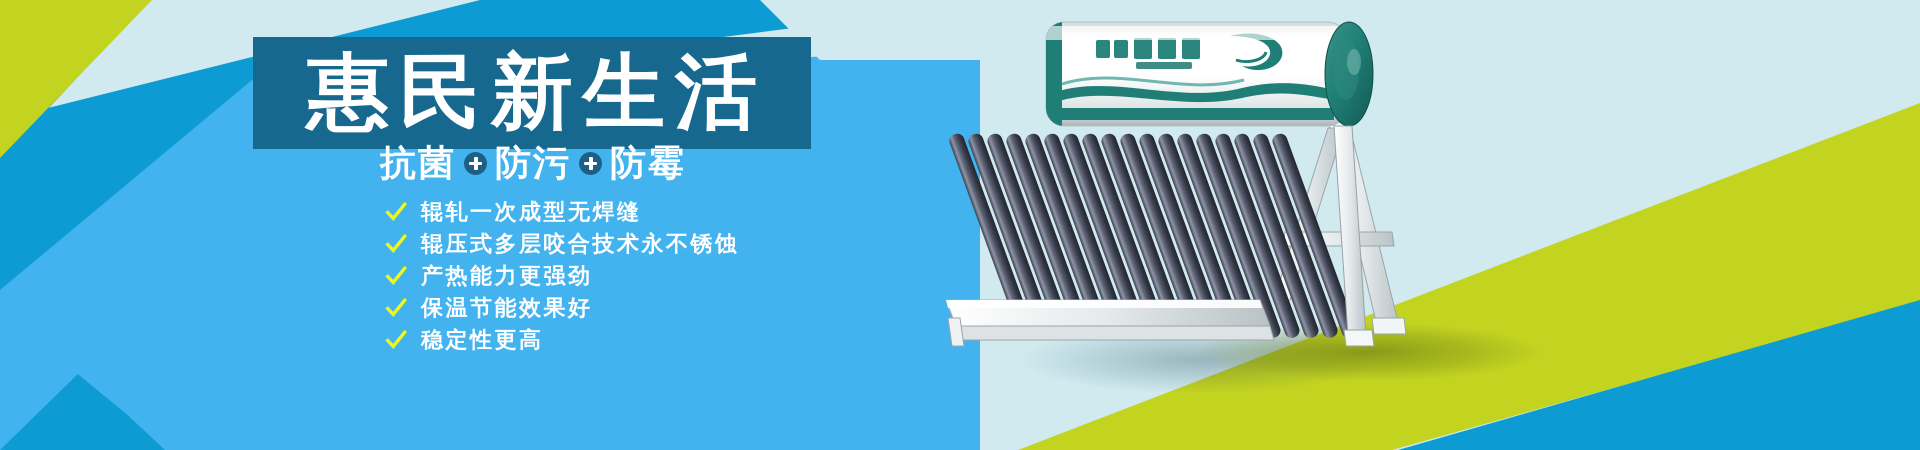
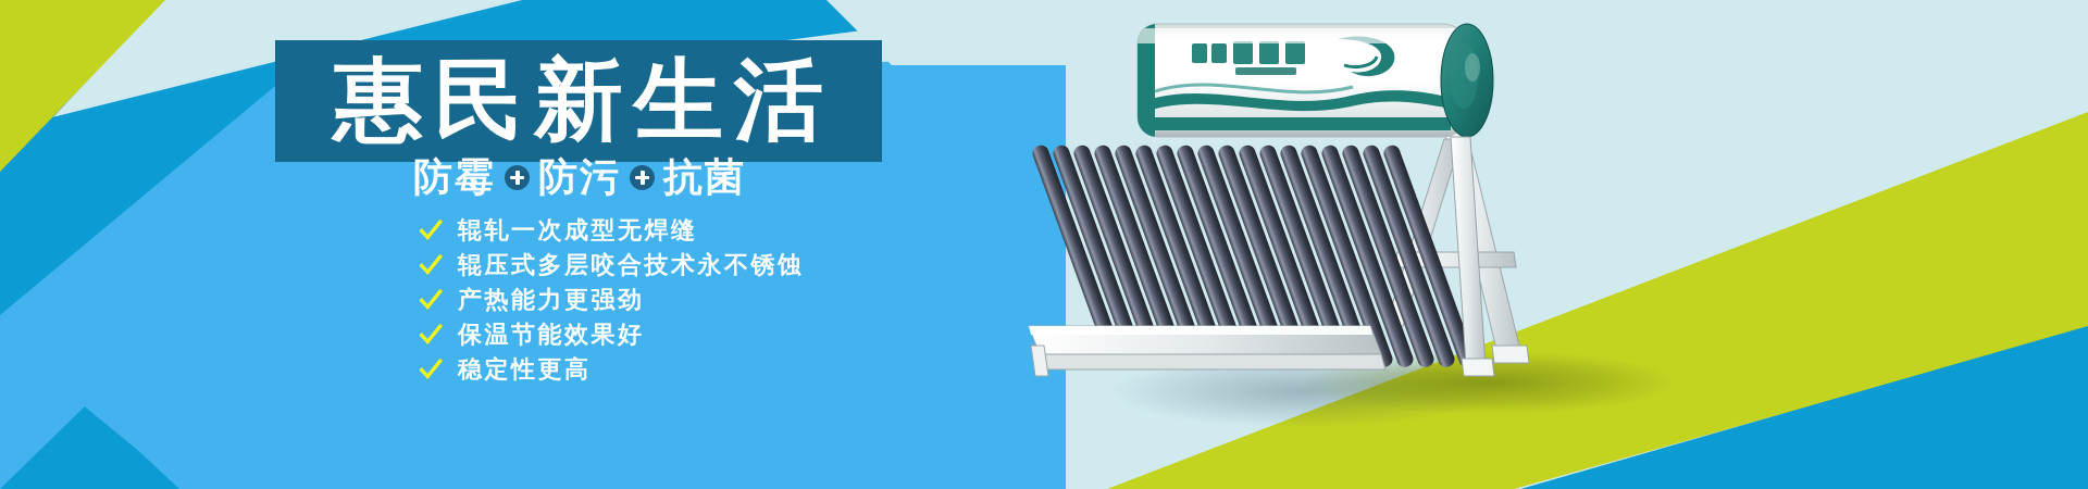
  惠民新生活
- 抗菌
+ 防霉
  防污
- 防霉
+ 抗菌
  辊轧一次成型无焊缝
  辊压式多层咬合技术永不锈蚀
  产热能力更强劲
  保温节能效果好
  稳定性更高
